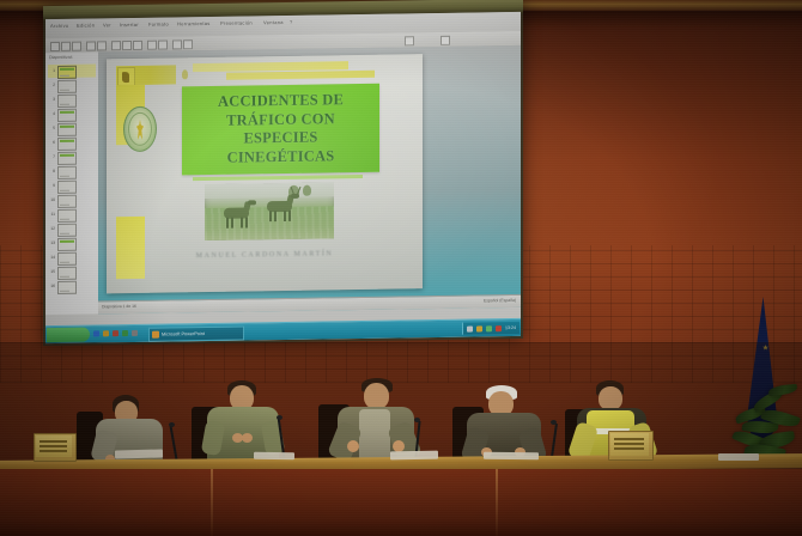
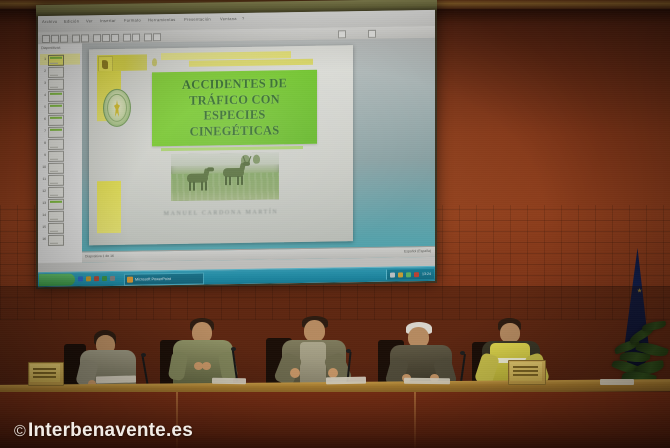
+ ©Interbenavente.es
